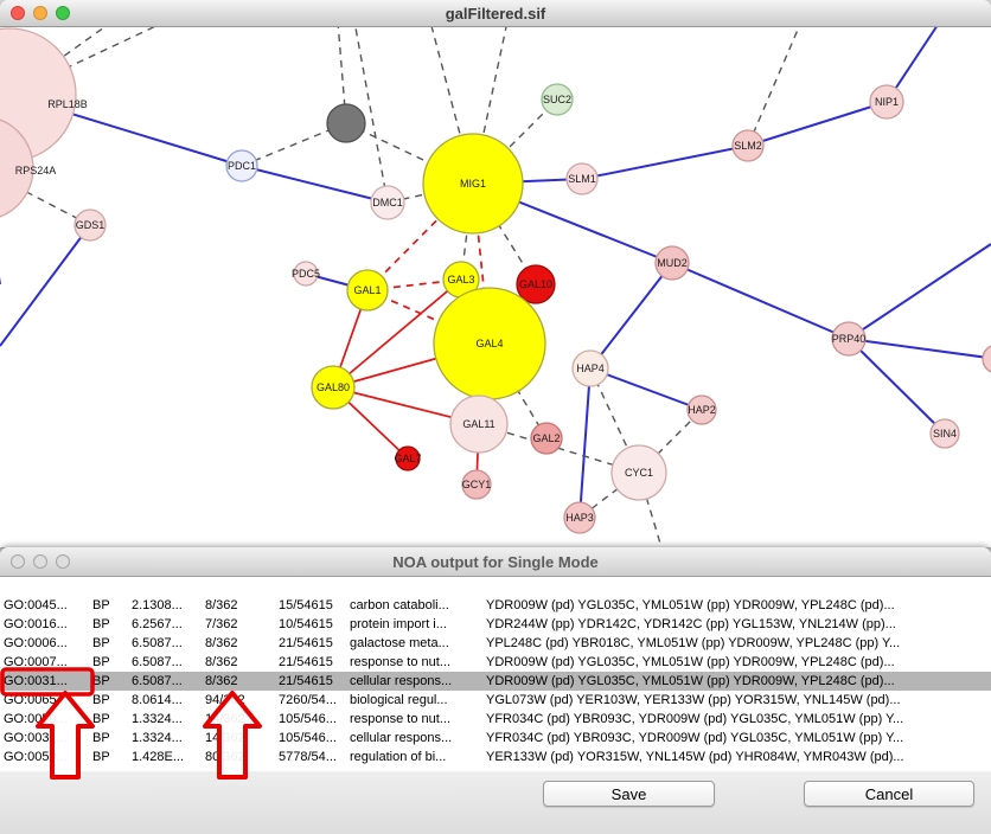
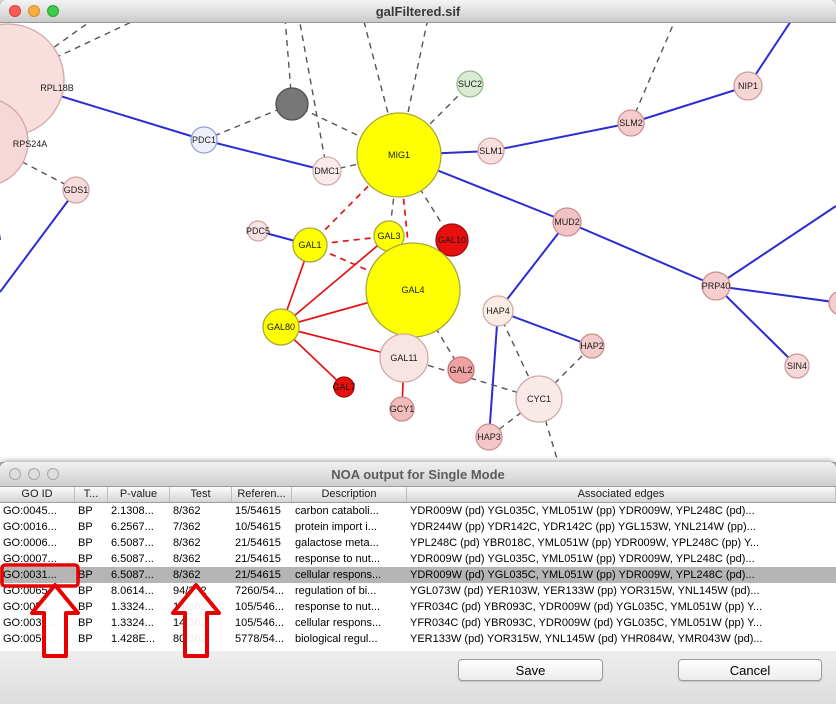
  RPL18B
  RPS24A
  GDS1
  PDC1
  MIG1
  SUC2
  SLM1
  SLM2
  NIP1
  DMC1
  MUD2
  PDC5
  GAL1
  GAL3
  GAL10
  GAL4
  HAP4
  GAL80
  GAL11
  GAL2
  CYC1
  GCY1
  GAL7
  HAP3
  HAP2
  PRP40
  SIN4
  galFiltered.sif
  NOA output for Single Mode
+ GO ID
+ T...
+ P-value
+ Test
+ Referen...
+ Description
+ Associated edges
  GO:0045...
  BP
  2.1308...
  8/362
  15/54615
  carbon cataboli...
  YDR009W (pd) YGL035C, YML051W (pp) YDR009W, YPL248C (pd)...
  GO:0016...
  BP
  6.2567...
  7/362
  10/54615
  protein import i...
  YDR244W (pp) YDR142C, YDR142C (pp) YGL153W, YNL214W (pp)...
  GO:0006...
  BP
  6.5087...
  8/362
  21/54615
  galactose meta...
  YPL248C (pd) YBR018C, YML051W (pp) YDR009W, YPL248C (pp) Y...
  GO:0007...
  BP
  6.5087...
  8/362
  21/54615
  response to nut...
  YDR009W (pd) YGL035C, YML051W (pp) YDR009W, YPL248C (pd)...
  GO:0031...
  BP
  6.5087...
  8/362
  21/54615
  cellular respons...
  YDR009W (pd) YGL035C, YML051W (pp) YDR009W, YPL248C (pd)...
  GO:0065
  BP
  8.0614...
  7260/54...
- biological regul...
+ regulation of bi...
  YGL073W (pd) YER103W, YER133W (pp) YOR315W, YNL145W (pd)...
  BP
  1.3324...
  105/546...
  response to nut...
  YFR034C (pd) YBR093C, YDR009W (pd) YGL035C, YML051W (pp) Y...
  BP
  1.3324...
  105/546...
  cellular respons...
  YFR034C (pd) YBR093C, YDR009W (pd) YGL035C, YML051W (pp) Y...
  BP
  1.428E...
  5778/54...
- regulation of bi...
+ biological regul...
  YER133W (pd) YOR315W, YNL145W (pd) YHR084W, YMR043W (pd)...
  Save
  Cancel
